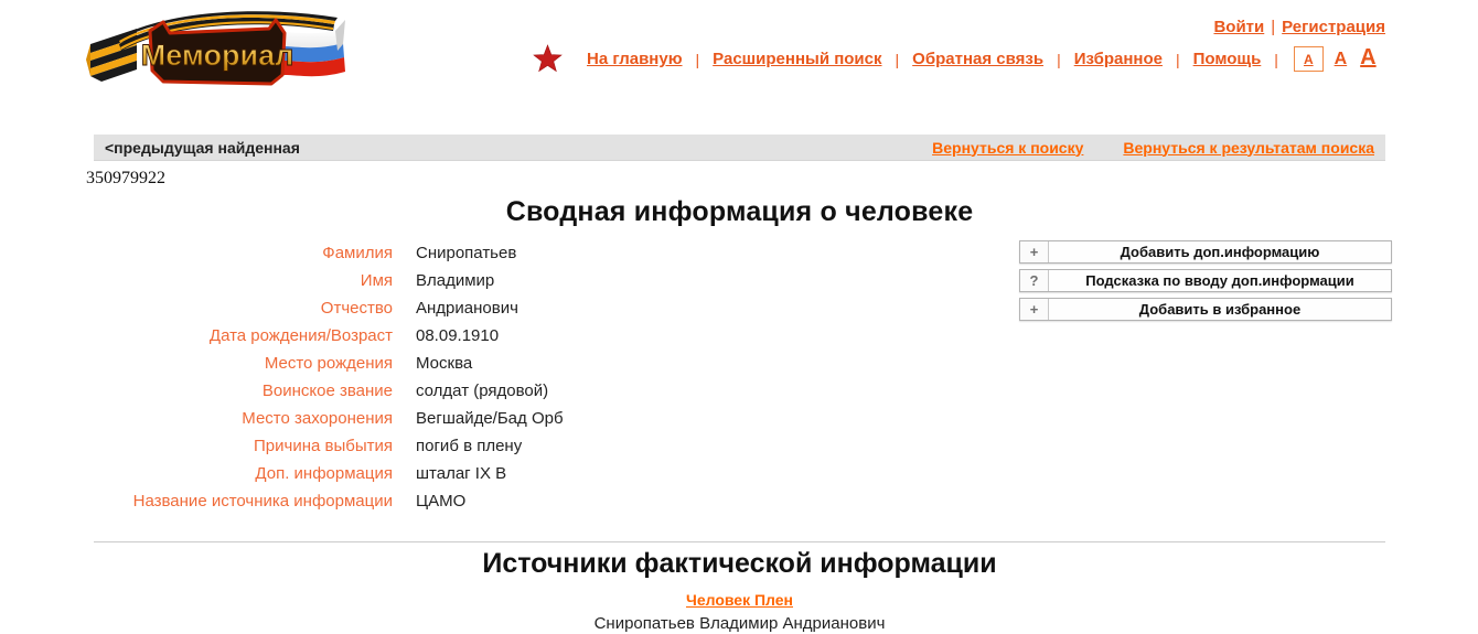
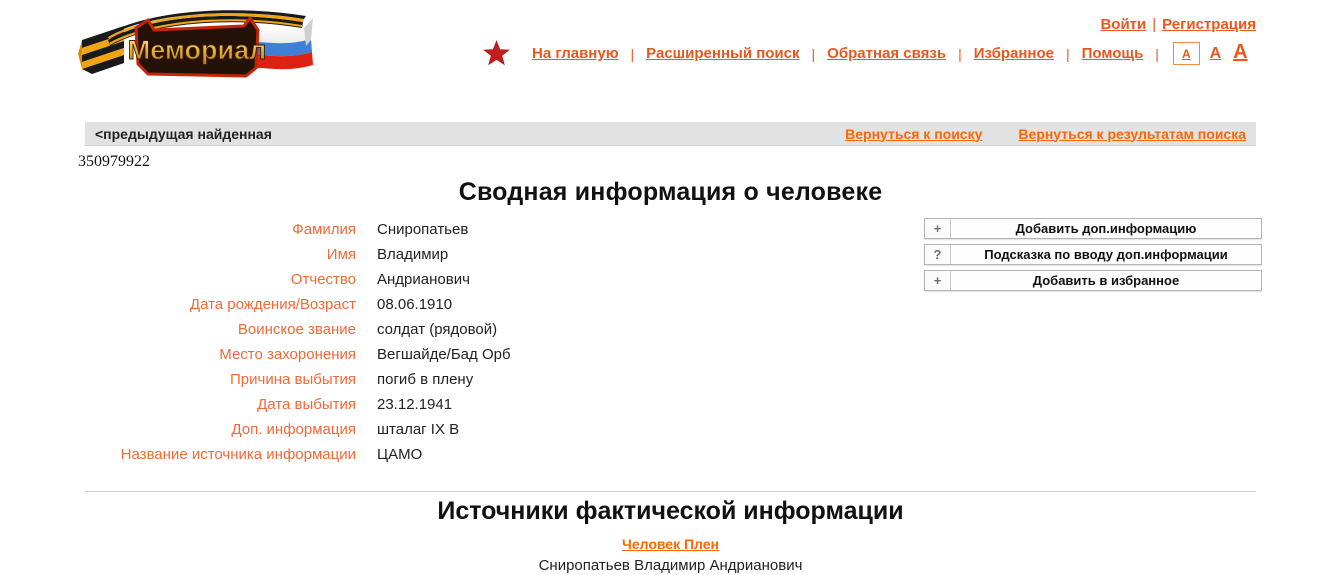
  Мемориал
  Войти | Регистрация
  На главную
  |
  Расширенный поиск
  |
  Обратная связь
  |
  Избранное
  |
  Помощь
  |
  A
  A
  A
  <предыдущая найденная
  Вернуться к поиску
  Вернуться к результатам поиска
  350979922
  Сводная информация о человеке
  Фамилия
  Сниропатьев
  Имя
  Владимир
  Отчество
  Андрианович
  Дата рождения/Возраст
- 08.09.1910
+ 08.06.1910
- Место рождения
- Москва
  Воинское звание
  солдат (рядовой)
  Место захоронения
  Вегшайде/Бад Орб
  Причина выбытия
  погиб в плену
+ Дата выбытия
+ 23.12.1941
  Доп. информация
  шталаг IX B
  Название источника информации
  ЦАМО
  +
  Добавить доп.информацию
  ?
  Подсказка по вводу доп.информации
  +
  Добавить в избранное
  Источники фактической информации
  Человек Плен
  Сниропатьев Владимир Андрианович
